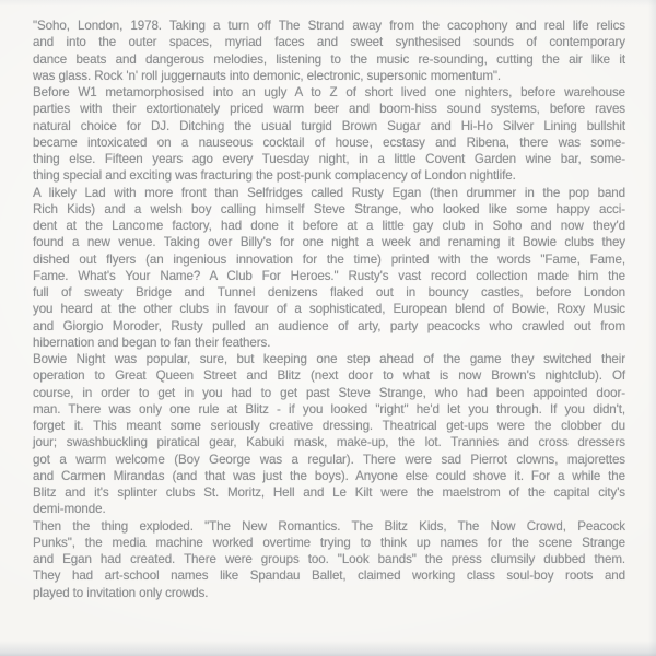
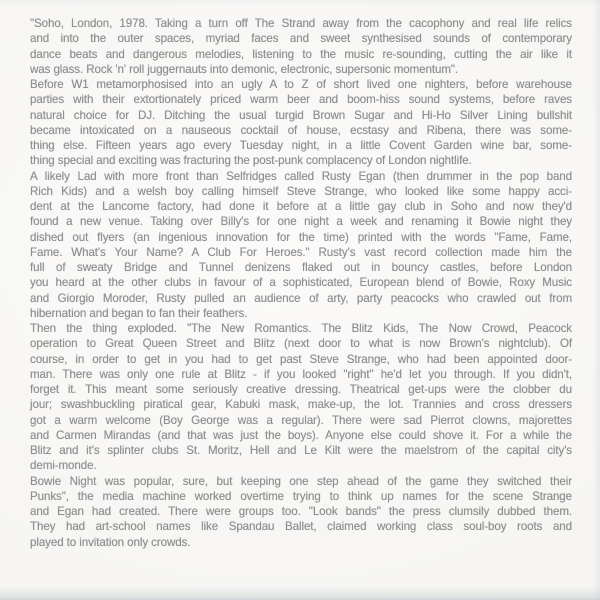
  "Soho, London, 1978. Taking a turn off The Strand away from the cacophony and real life relics
  and into the outer spaces, myriad faces and sweet synthesised sounds of contemporary
  dance beats and dangerous melodies, listening to the music re-sounding, cutting the air like it
  was glass. Rock 'n' roll juggernauts into demonic, electronic, supersonic momentum".
  Before W1 metamorphosised into an ugly A to Z of short lived one nighters, before warehouse
  parties with their extortionately priced warm beer and boom-hiss sound systems, before raves
  natural choice for DJ. Ditching the usual turgid Brown Sugar and Hi-Ho Silver Lining bullshit
  became intoxicated on a nauseous cocktail of house, ecstasy and Ribena, there was some-
  thing else. Fifteen years ago every Tuesday night, in a little Covent Garden wine bar, some-
  thing special and exciting was fracturing the post-punk complacency of London nightlife.
  A likely Lad with more front than Selfridges called Rusty Egan (then drummer in the pop band
  Rich Kids) and a welsh boy calling himself Steve Strange, who looked like some happy acci-
  dent at the Lancome factory, had done it before at a little gay club in Soho and now they'd
- found a new venue. Taking over Billy's for one night a week and renaming it Bowie clubs they
+ found a new venue. Taking over Billy's for one night a week and renaming it Bowie night they
  dished out flyers (an ingenious innovation for the time) printed with the words "Fame, Fame,
  Fame. What's Your Name? A Club For Heroes." Rusty's vast record collection made him the
  full of sweaty Bridge and Tunnel denizens flaked out in bouncy castles, before London
  you heard at the other clubs in favour of a sophisticated, European blend of Bowie, Roxy Music
  and Giorgio Moroder, Rusty pulled an audience of arty, party peacocks who crawled out from
  hibernation and began to fan their feathers.
- Bowie Night was popular, sure, but keeping one step ahead of the game they switched their
+ Then the thing exploded. "The New Romantics. The Blitz Kids, The Now Crowd, Peacock
  operation to Great Queen Street and Blitz (next door to what is now Brown's nightclub). Of
  course, in order to get in you had to get past Steve Strange, who had been appointed door-
  man. There was only one rule at Blitz - if you looked "right" he'd let you through. If you didn't,
  forget it. This meant some seriously creative dressing. Theatrical get-ups were the clobber du
  jour; swashbuckling piratical gear, Kabuki mask, make-up, the lot. Trannies and cross dressers
  got a warm welcome (Boy George was a regular). There were sad Pierrot clowns, majorettes
  and Carmen Mirandas (and that was just the boys). Anyone else could shove it. For a while the
  Blitz and it's splinter clubs St. Moritz, Hell and Le Kilt were the maelstrom of the capital city's
  demi-monde.
- Then the thing exploded. "The New Romantics. The Blitz Kids, The Now Crowd, Peacock
+ Bowie Night was popular, sure, but keeping one step ahead of the game they switched their
  Punks", the media machine worked overtime trying to think up names for the scene Strange
  and Egan had created. There were groups too. "Look bands" the press clumsily dubbed them.
  They had art-school names like Spandau Ballet, claimed working class soul-boy roots and
  played to invitation only crowds.
